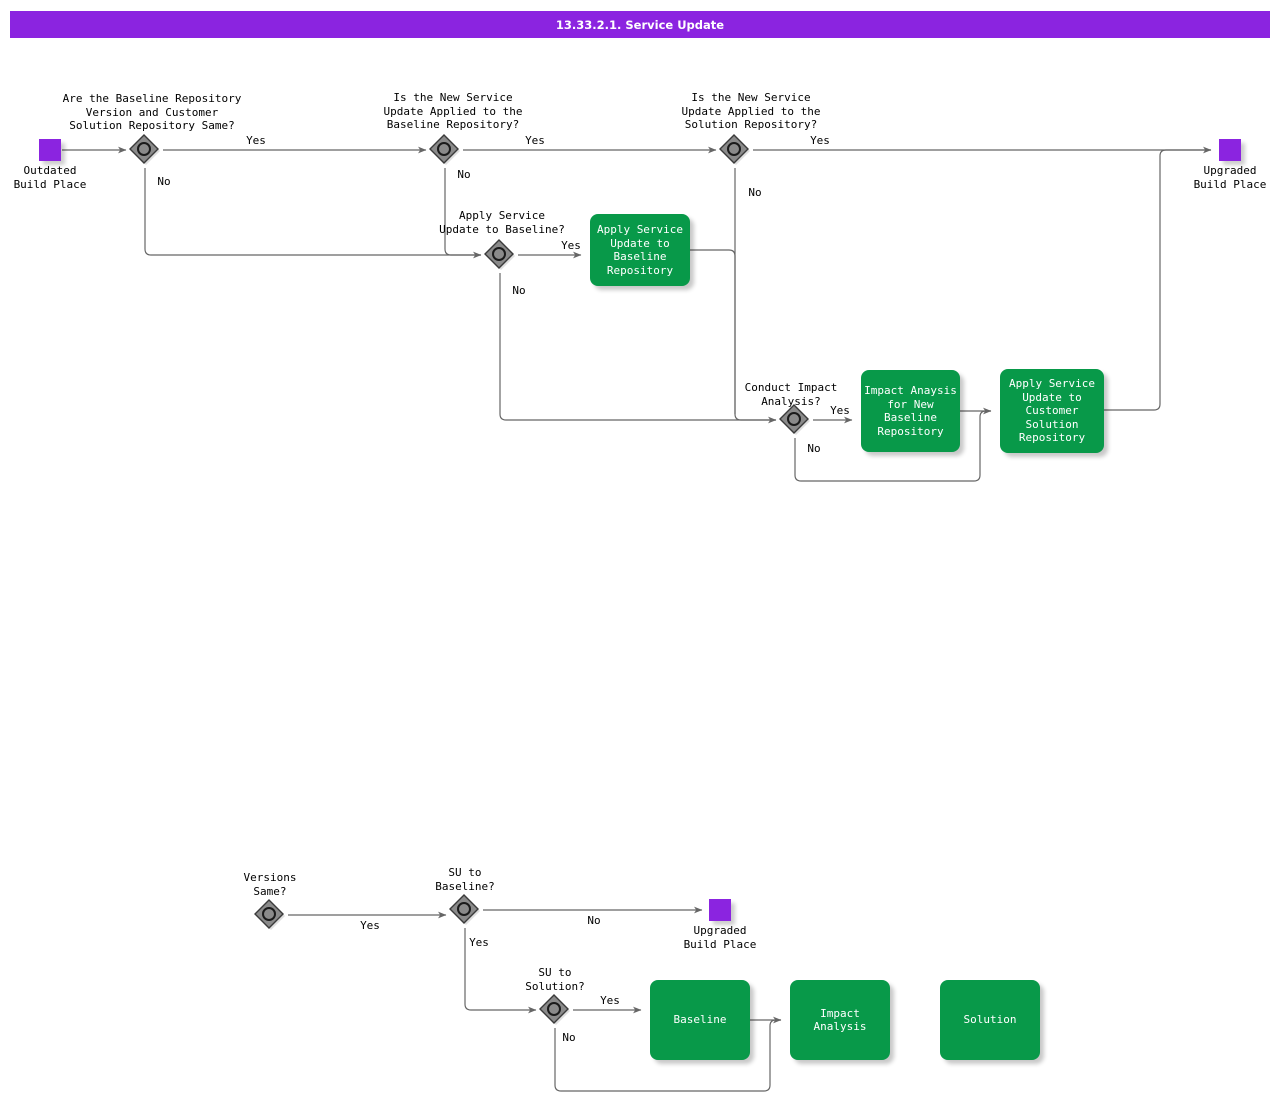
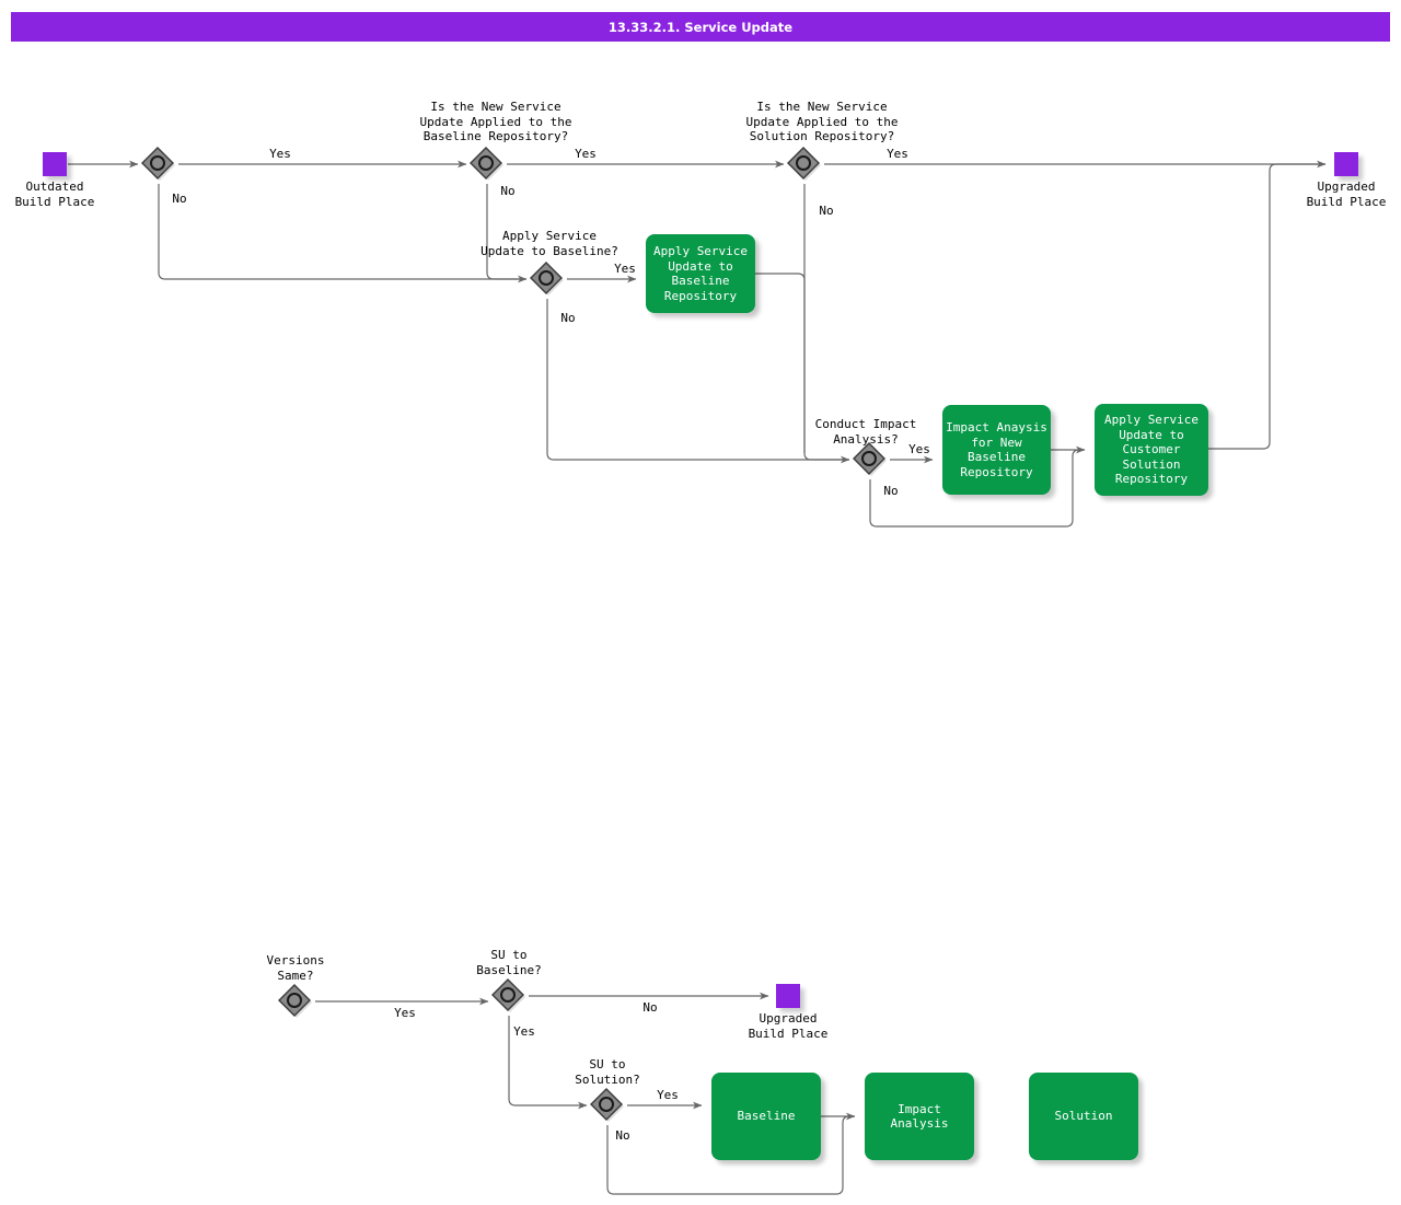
  13.33.2.1. Service Update
  Outdated
  Build Place
- Are the Baseline Repository
- Version and Customer
- Solution Repository Same?
  Yes
  No
  Is the New Service
  Update Applied to the
  Baseline Repository?
  Yes
  No
  Is the New Service
  Update Applied to the
  Solution Repository?
  Yes
  No
  Apply Service
  Update to Baseline?
  Yes
  No
  Apply Service
  Update to
  Baseline
  Repository
  Conduct Impact
  Analysis?
  Yes
  No
  Impact Anaysis
  for New Baseline
  Repository
  Apply Service
  Update to
  Customer
  Solution
  Repository
  Upgraded
  Build Place
  Versions
  Same?
  Yes
  SU to
  Baseline?
  No
  Yes
  Upgraded
  Build Place
  SU to
  Solution?
  Yes
  No
  Baseline
  Impact Analysis
  Solution
